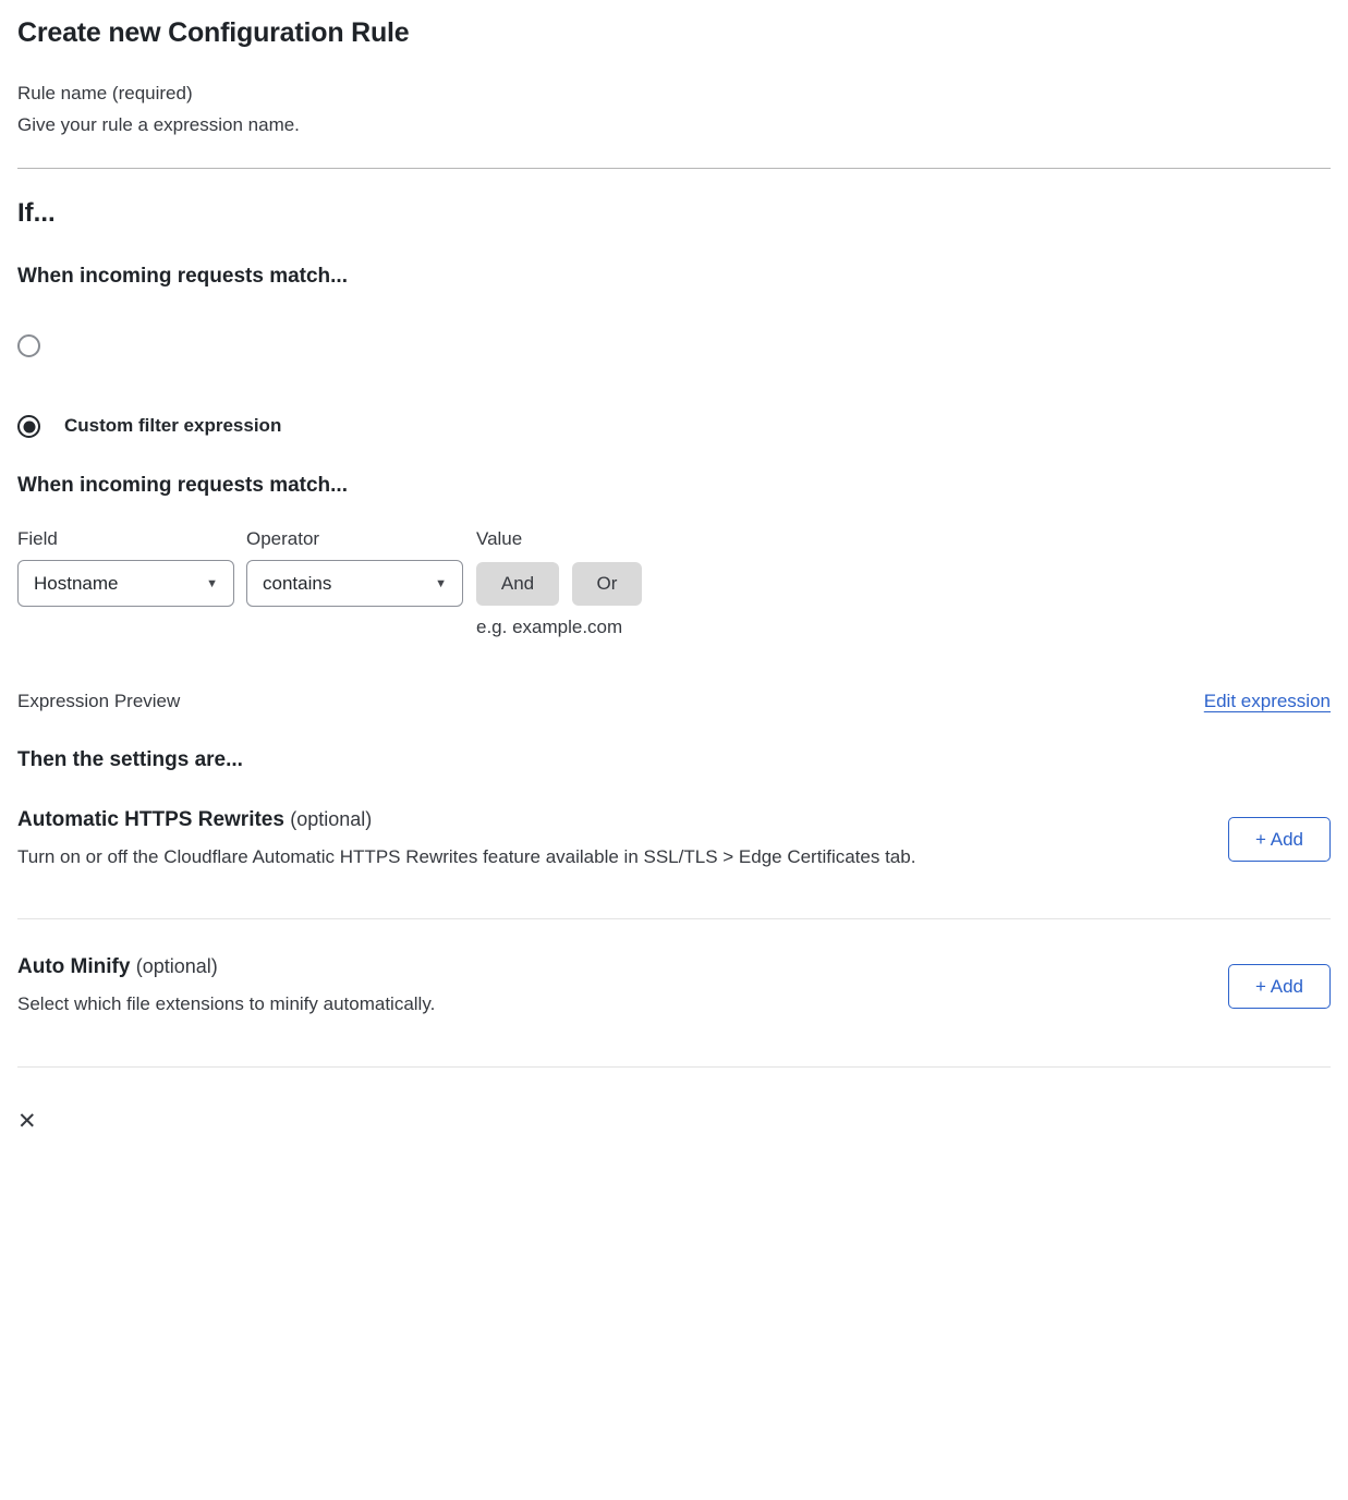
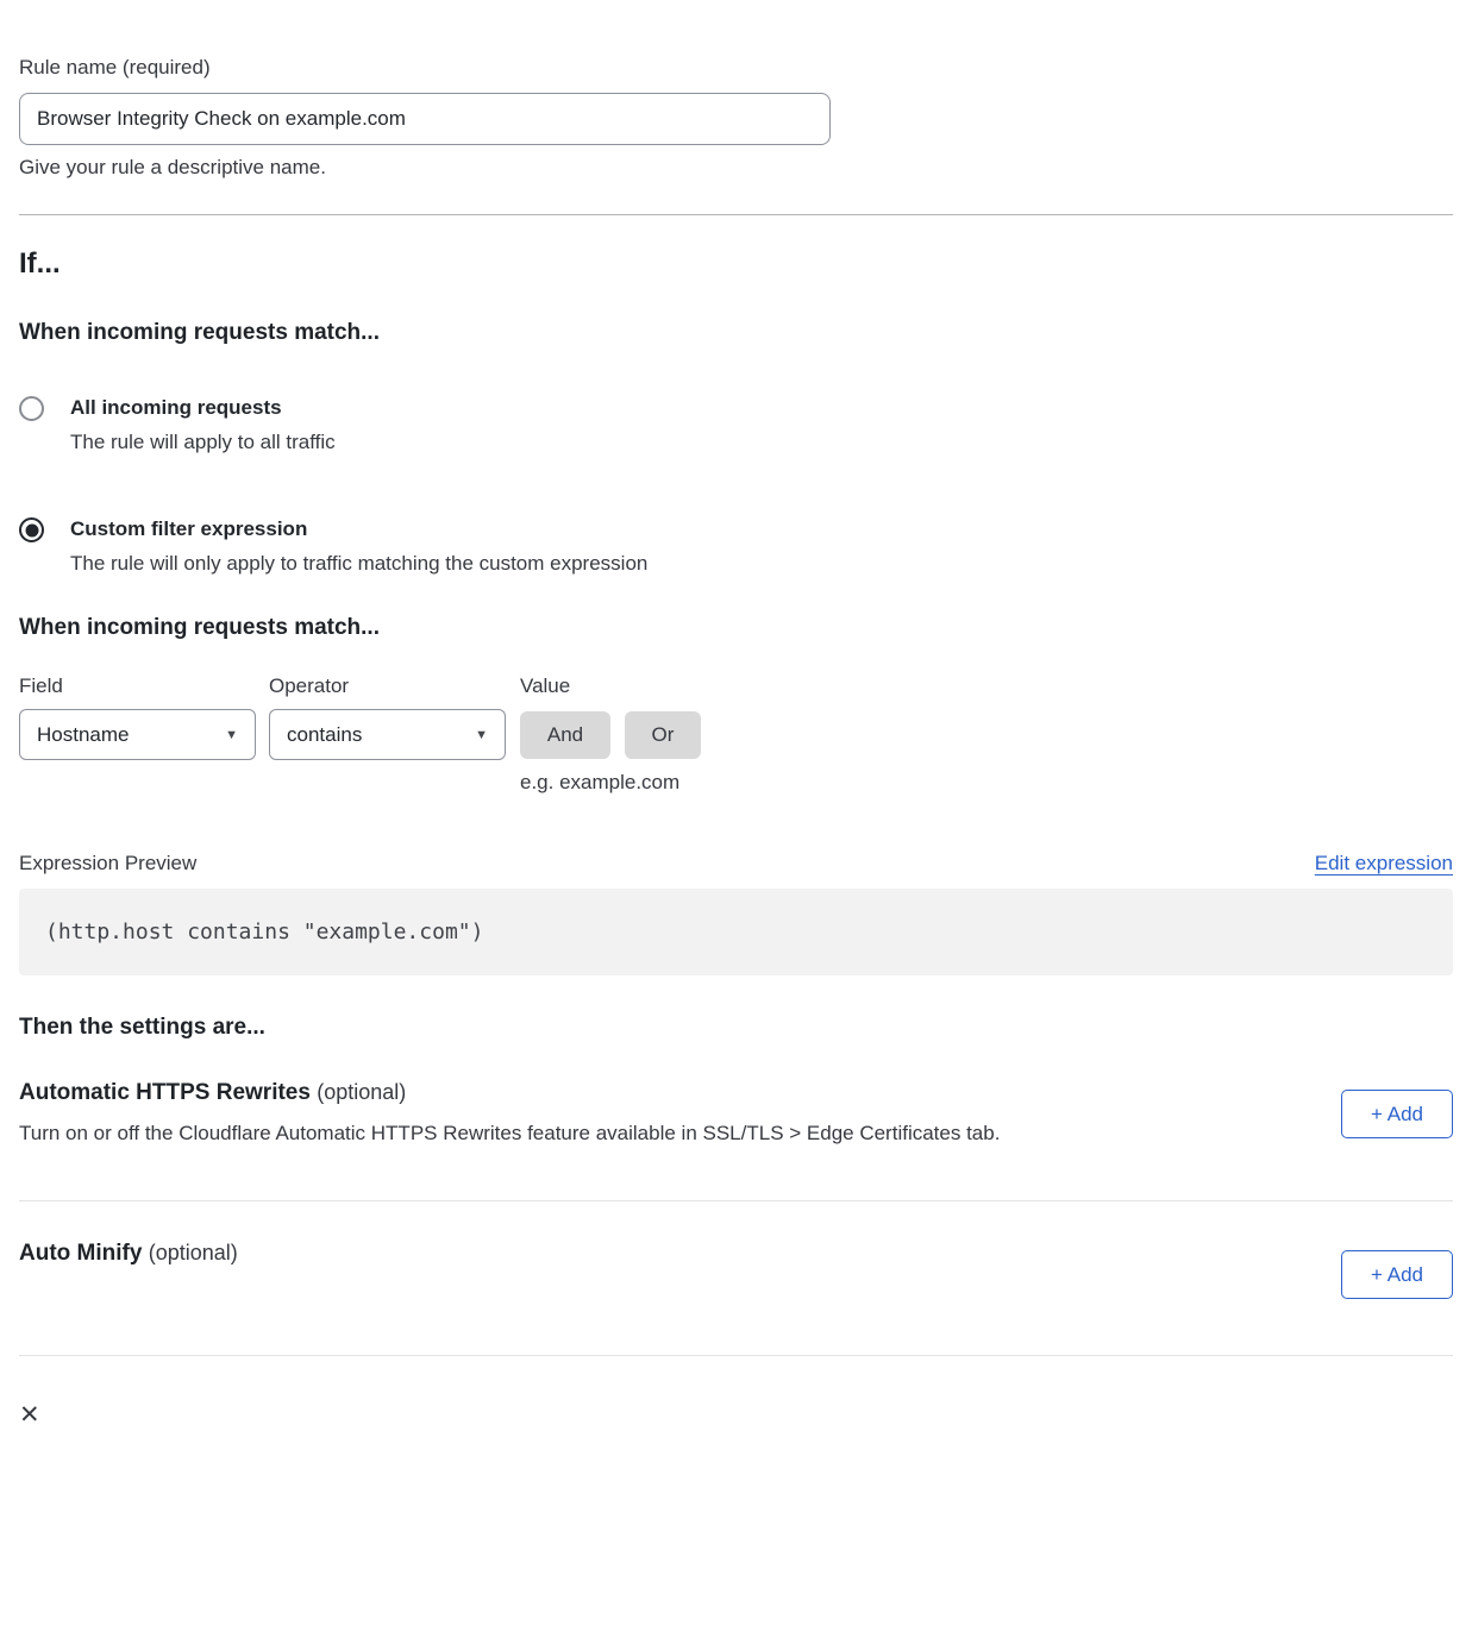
- Create new Configuration Rule
  Rule name (required)
+ Browser Integrity Check on example.com
- Give your rule a expression name.
+ Give your rule a descriptive name.
  If...
  When incoming requests match...
+ All incoming requests
+ The rule will apply to all traffic
  Custom filter expression
+ The rule will only apply to traffic matching the custom expression
  When incoming requests match...
  Field
  Operator
  Value
  Hostname
  ▼
  contains
  ▼
  And
  Or
  e.g. example.com
  Expression Preview
  Edit expression
+ (http.host contains "example.com")
  Then the settings are...
  Automatic HTTPS Rewrites (optional)
  Turn on or off the Cloudflare Automatic HTTPS Rewrites feature available in SSL/TLS > Edge Certificates tab.
  + Add
  Auto Minify (optional)
- Select which file extensions to minify automatically.
  + Add
  ✕
